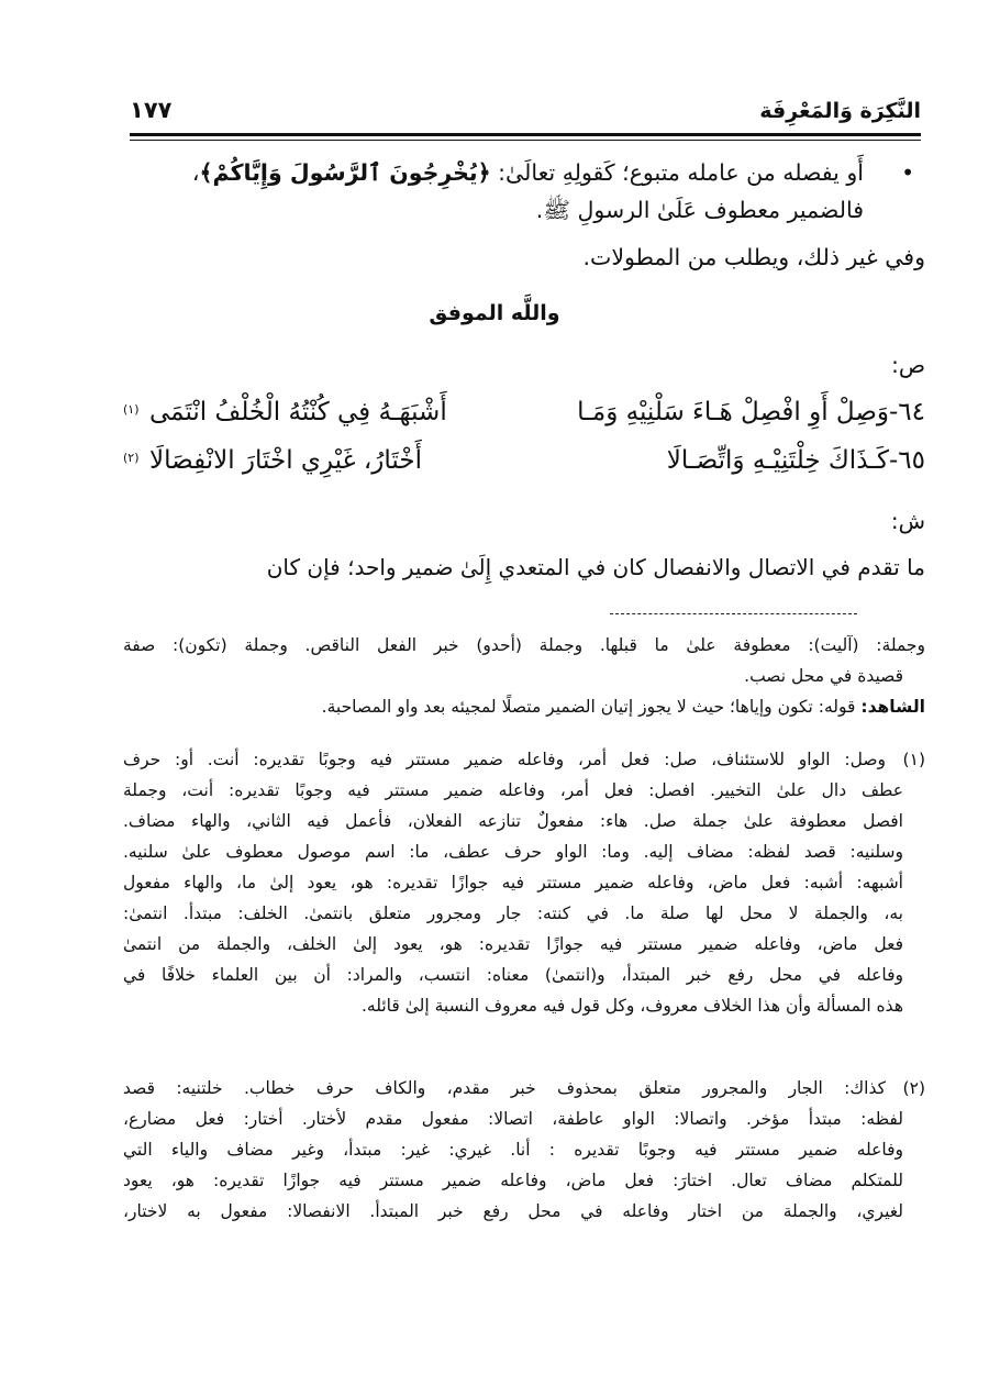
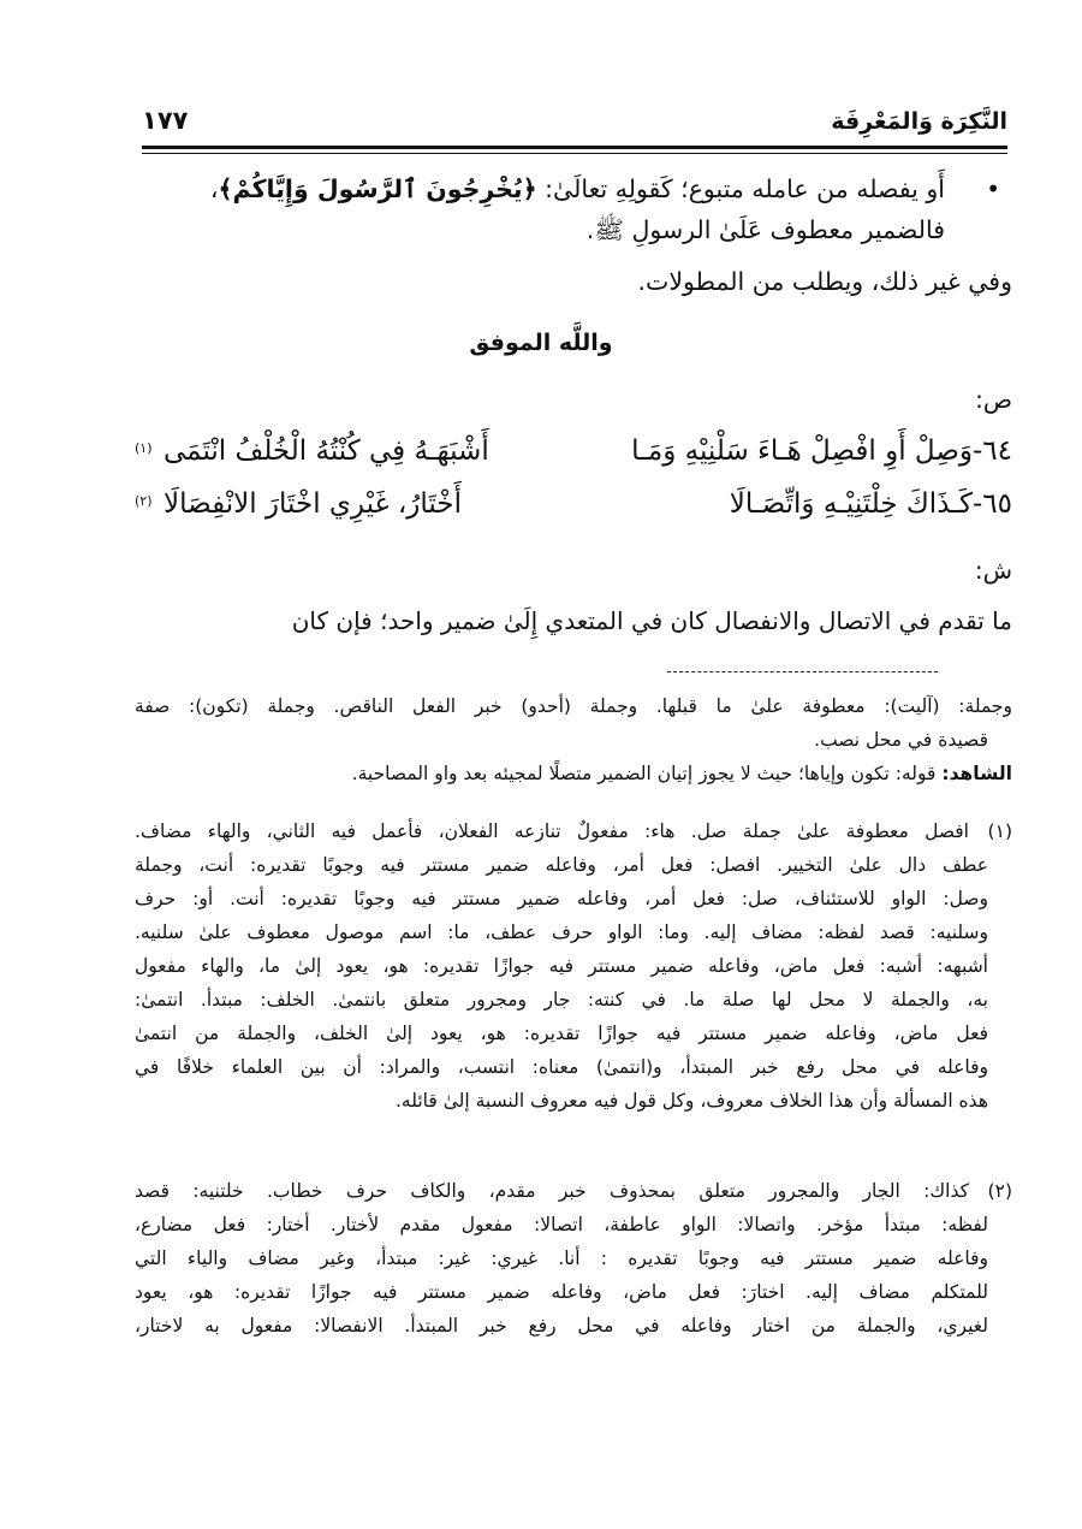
  النَّكِرَة وَالمَعْرِفَة
  ١٧٧
  •
  أَو يفصله من عامله متبوع؛ كَقولِهِ تعالَىٰ: ﴿يُخْرِجُونَ ٱلرَّسُولَ وَإِيَّاكُمْ﴾،
  فالضمير معطوف عَلَىٰ الرسولِ ﷺ.
  وفي غير ذلك، ويطلب من المطولات.
  واللَّه الموفق
  ص:
  ٦٤-وَصِلْ أَوِ افْصِلْ هَـاءَ سَلْنِيْهِ وَمَـا
  أَشْبَهَـهُ فِي كُنْتُهُ الْخُلْفُ انْتَمَى
  (١)
  ٦٥-كَـذَاكَ خِلْتَنِيْـهِ وَاتِّصَـالَا
  أَخْتَارُ، غَيْرِي اخْتَارَ الانْفِصَالَا
  (٢)
  ش:
  ما تقدم في الاتصال والانفصال كان في المتعدي إِلَىٰ ضمير واحد؛ فإن كان
  وجملة: (آليت): معطوفة علىٰ ما قبلها. وجملة (أحدو) خبر الفعل الناقص. وجملة (تكون): صفة
  قصيدة في محل نصب.
  الشاهد: قوله: تكون وإياها؛ حيث لا يجوز إتيان الضمير متصلًا لمجيئه بعد واو المصاحبة.
  (١)
- وصل: الواو للاستئناف، صل: فعل أمر، وفاعله ضمير مستتر فيه وجوبًا تقديره: أنت. أو: حرف
+ افصل معطوفة علىٰ جملة صل. هاء: مفعولٌ تنازعه الفعلان، فأعمل فيه الثاني، والهاء مضاف.
  عطف دال علىٰ التخيير. افصل: فعل أمر، وفاعله ضمير مستتر فيه وجوبًا تقديره: أنت، وجملة
- افصل معطوفة علىٰ جملة صل. هاء: مفعولٌ تنازعه الفعلان، فأعمل فيه الثاني، والهاء مضاف.
+ وصل: الواو للاستئناف، صل: فعل أمر، وفاعله ضمير مستتر فيه وجوبًا تقديره: أنت. أو: حرف
  وسلنيه: قصد لفظه: مضاف إليه. وما: الواو حرف عطف، ما: اسم موصول معطوف علىٰ سلنيه.
  أشبهه: أشبه: فعل ماض، وفاعله ضمير مستتر فيه جوازًا تقديره: هو، يعود إلىٰ ما، والهاء مفعول
  به، والجملة لا محل لها صلة ما. في كنته: جار ومجرور متعلق بانتمىٰ. الخلف: مبتدأ. انتمىٰ:
  فعل ماض، وفاعله ضمير مستتر فيه جوازًا تقديره: هو، يعود إلىٰ الخلف، والجملة من انتمىٰ
  وفاعله في محل رفع خبر المبتدأ، و(انتمىٰ) معناه: انتسب، والمراد: أن بين العلماء خلافًا في
  هذه المسألة وأن هذا الخلاف معروف، وكل قول فيه معروف النسبة إلىٰ قائله.
  (٢)
  كذاك: الجار والمجرور متعلق بمحذوف خبر مقدم، والكاف حرف خطاب. خلتنيه: قصد
  لفظه: مبتدأ مؤخر. واتصالا: الواو عاطفة، اتصالا: مفعول مقدم لأختار. أختار: فعل مضارع،
  وفاعله ضمير مستتر فيه وجوبًا تقديره : أنا. غيري: غير: مبتدأ، وغير مضاف والياء التي
- للمتكلم مضاف تعال. اختارَ: فعل ماض، وفاعله ضمير مستتر فيه جوازًا تقديره: هو، يعود
+ للمتكلم مضاف إليه. اختارَ: فعل ماض، وفاعله ضمير مستتر فيه جوازًا تقديره: هو، يعود
  لغيري، والجملة من اختار وفاعله في محل رفع خبر المبتدأ. الانفصالا: مفعول به لاختار،
